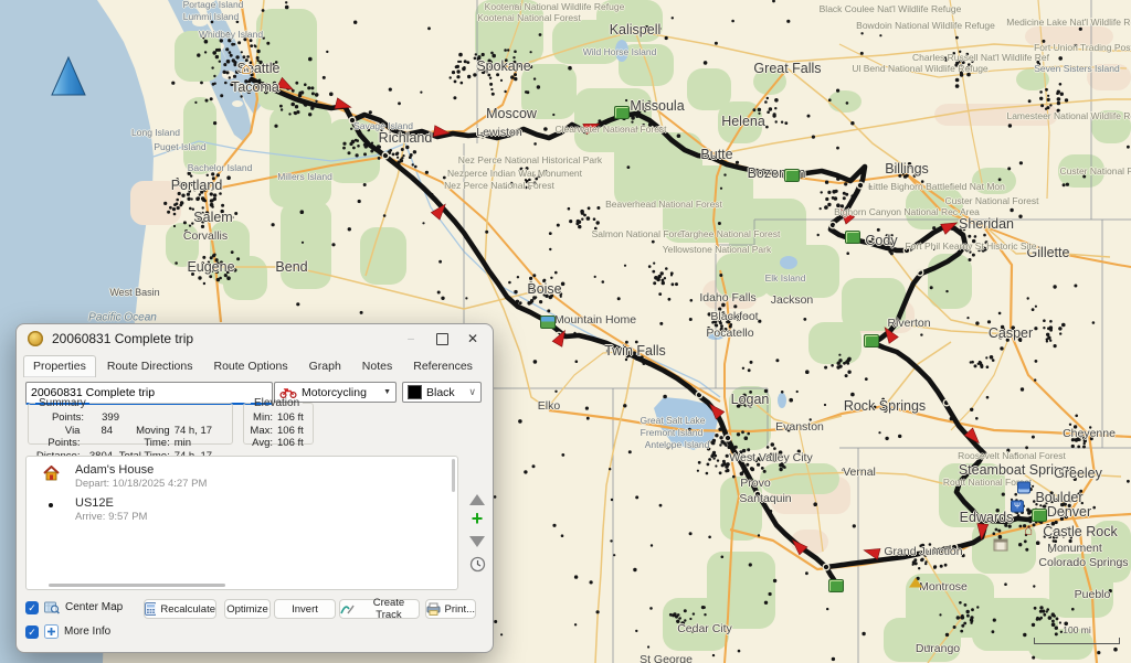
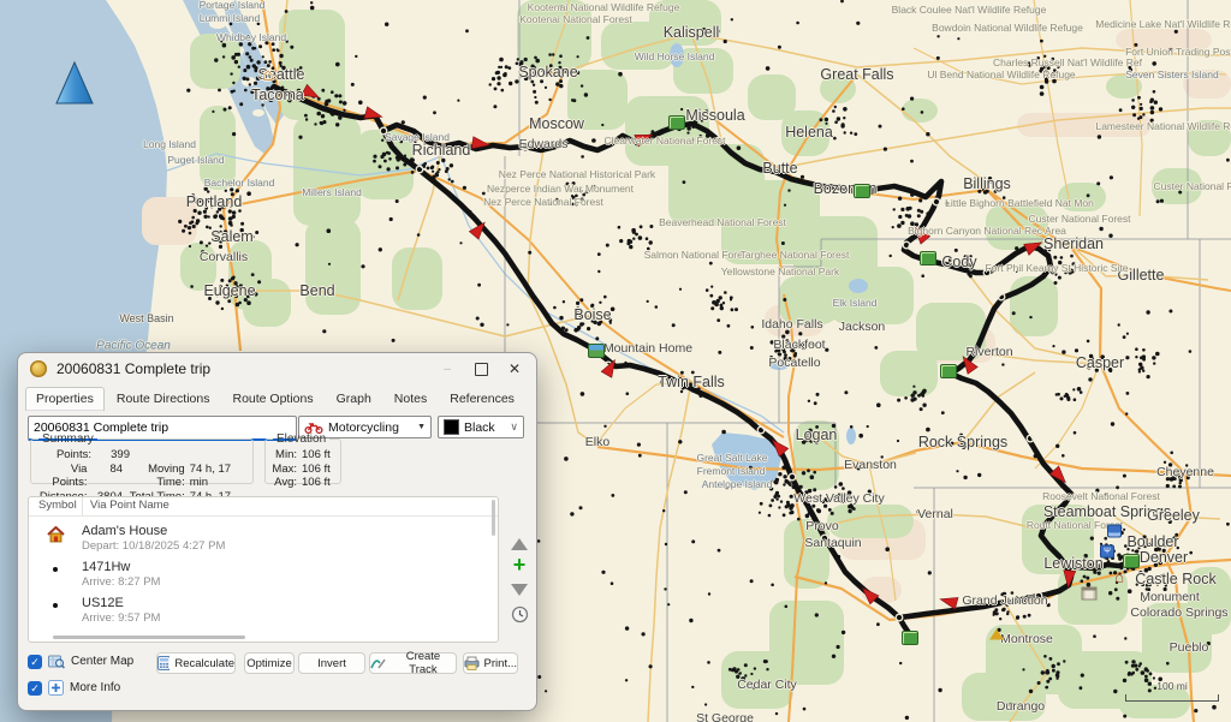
  Seattle
  Tacoma
  Portland
  Salem
  Corvallis
  Eugene
  Bend
  West Basin
  Pacific Ocean
  Long Island
  Puget Island
  Bachelor Island
  Millers Island
  Savage Island
  Whidbey Island
  Portage Island
  Lummi Island
  Richland
  Spokane
  Moscow
- Lewiston
+ Edwards
  Kalispell
  Wild Horse Island
  Missoula
  Great Falls
  Helena
  Butte
  Bozen
  Billings
  Sheridan
  Cody
  Gillette
  Idaho Falls
  Jackson
  Blackfoot
  Pocatello
  Twin Falls
  Boise
  Mountain Home
  Elko
  Logan
  Evanston
  Rock Springs
  West Valley City
  Vernal
  Provo
  Santaquin
  Riverton
  Casper
  Cheyenne
  Steamboat Springs
  Greeley
  Boulder
  Denver
  Castle Rock
  Monument
  Colorado Springs
  Pueblo
- Edwards
+ Lewiston
  Grand Junction
  Montrose
  Durango
  Cedar City
  St George
  Great Salt Lake
  Fremont Island
  Antelope Island
  Elk Island
  Seven Sisters Island
  Kootenai National Wildlife Refuge
  Kootenai National Forest
  Clearwater National Forest
  Nez Perce National Historical Park
  Nezperce Indian War Monument
  Nez Perce National Forest
  Beaverhead National Forest
  Salmon National Forest
  Targhee National Forest
  Yellowstone National Park
  Little Bighorn Battlefield Nat Mon
  Custer National Forest
  Bighorn Canyon National Rec Area
  Fort Phil Kearny St Historic Site
  Black Coulee Nat'l Wildlife Refuge
  Bowdoin National Wildlife Refuge
  Medicine Lake Nat'l Wildlife R
  Charles Russell Nat'l Wildlife Ref
  Ul Bend National Wildlife Refuge
  Fort Union Trading Pos
  Lamesteer National Wildlife R
  Custer National F
  Roosevelt National Forest
  Routt National Fot
  ⌂
  ⌂
  100 mi
  20060831 Complete trip
  –
  ✕
  Properties
  Route Directions
  Route Options
  Graph
  Notes
  References
  20060831 Complete trip
  Motorcycling
  Black
  ∨
  Summary
  Points:
  399
  Via Points:
  84
  Moving Time:
  74 h, 17 min
  Elevation
  Min:
  106 ft
  Max:
  106 ft
  Avg:
  106 ft
+ Symbol
+ Via Point Name
  Adam's House
  Depart: 10/18/2025 4:27 PM
+ 1471Hw
+ Arrive: 8:27 PM
  US12E
  Arrive: 9:57 PM
  +
  ✓
  Center Map
  ✓
  More Info
  Recalculate
  Optimize
  Invert
  Create Track
  Print...
